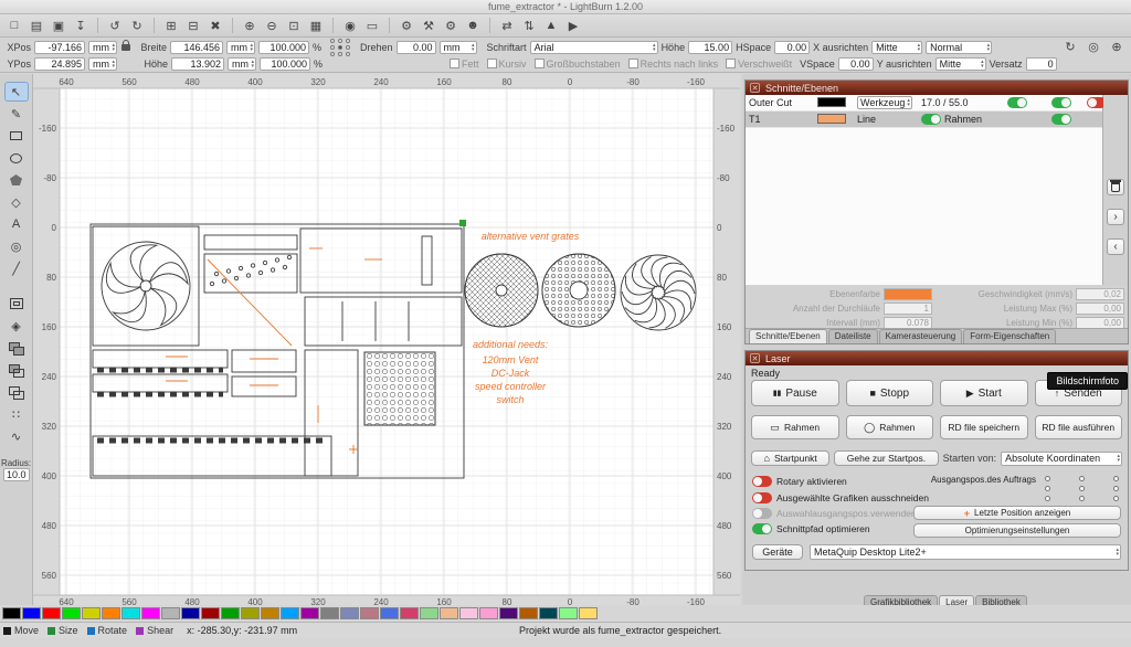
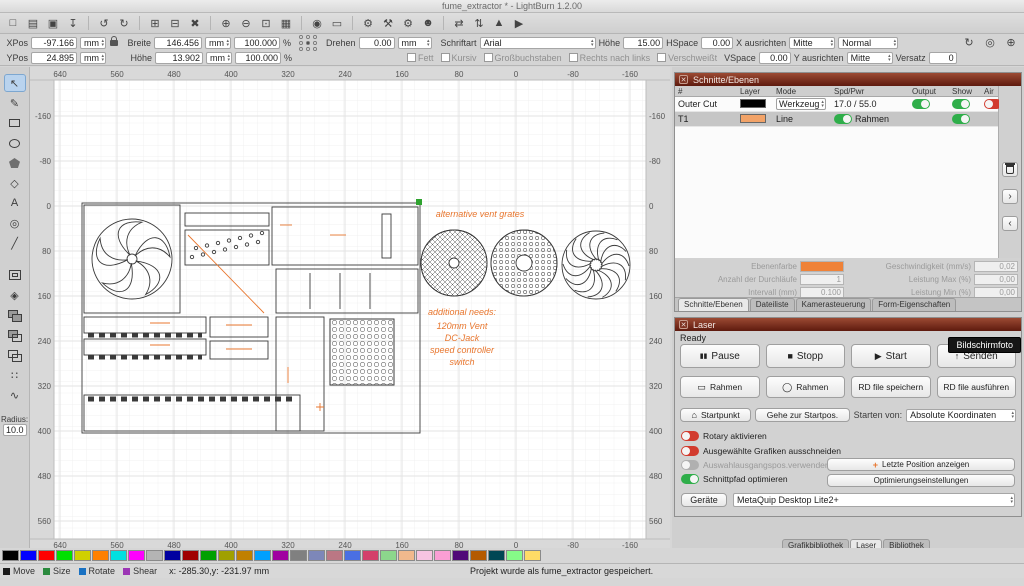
  fume_extractor * - LightBurn 1.2.00
  □
  ▤
  ▣
  ↧
  ↺
  ↻
  ⊞
  ⊟
  ✖
  ⊕
  ⊖
  ⊡
  ▦
  ◉
  ▭
  ⚙
  ⚒
  ⚙
  ☻
  ⇄
  ⇅
  ▲
  ▶
  XPos
  -97.166
  mm
  Breite
  146.456
  mm
  100.000
  %
  Drehen
  0.00
  mm
  Schriftart
  Arial
  Höhe
  15.00
  HSpace
  0.00
  X ausrichten
  Mitte
  Normal
  ↻
  ◎
  ⊕
  YPos
  24.895
  mm
  Höhe
  13.902
  mm
  100.000
  %
  Fett
  Kursiv
  Großbuchstaben
  Rechts nach links
  Verschweißt
  VSpace
  0.00
  Y ausrichten
  Mitte
  Versatz
  0
  ↖
  ✎
  ◇
  A
  ◎
  ╱
  ◈
  ∷
  ∿
  Radius:
  10.0
  640
  640
  560
  560
  480
  480
  400
  400
  320
  320
  240
  240
  160
  160
  80
  80
  0
  0
  -80
  -80
  -160
  -160
  -160
  -160
  -80
  -80
  0
  0
  80
  80
  160
  160
  240
  240
  320
  320
  400
  400
  480
  480
  560
  560
  alternative vent grates
  additional needs:
  120mm Vent
  DC-Jack
  speed controller
  switch
  Schnitte/Ebenen
+ #
+ Layer
+ Mode
+ Spd/Pwr
+ Output
+ Show
+ Air
  Outer Cut
  Werkzeug
  17.0 / 55.0
  T1
  Line
  Rahmen
  ›
  ‹
  Ebenenfarbe
  Geschwindigkeit (mm/s)
  0,02
  Anzahl der Durchläufe
  1
  Leistung Max (%)
  0,00
  Intervall (mm)
- 0.078
+ 0.100
  Leistung Min (%)
  0,00
  Schnitte/Ebenen
  Dateiliste
  Kamerasteuerung
  Form-Eigenschaften
  Laser
  Ready
  Bildschirmfoto
  Pause
  ■
  Stopp
  ▶
  Start
  ↑
  Senden
  ▭
  Rahmen
  ◯
  Rahmen
  RD file speichern
  RD file ausführen
  ⌂
  Startpunkt
  Gehe zur Startpos.
  Starten von:
  Absolute Koordinaten
  Rotary aktivieren
- Ausgangspos.des Auftrags
  Ausgewählte Grafiken ausschneiden
  Auswahlausgangspos.verwende
  Schnittpfad optimieren
  +
  Letzte Position anzeigen
  Optimierungseinstellungen
  Geräte
  MetaQuip Desktop Lite2+
  Grafikbibliothek
  Laser
  Bibliothek
  Move
  Size
  Rotate
  Shear
  x: -285.30,y: -231.97 mm
  Projekt wurde als fume_extractor gespeichert.
